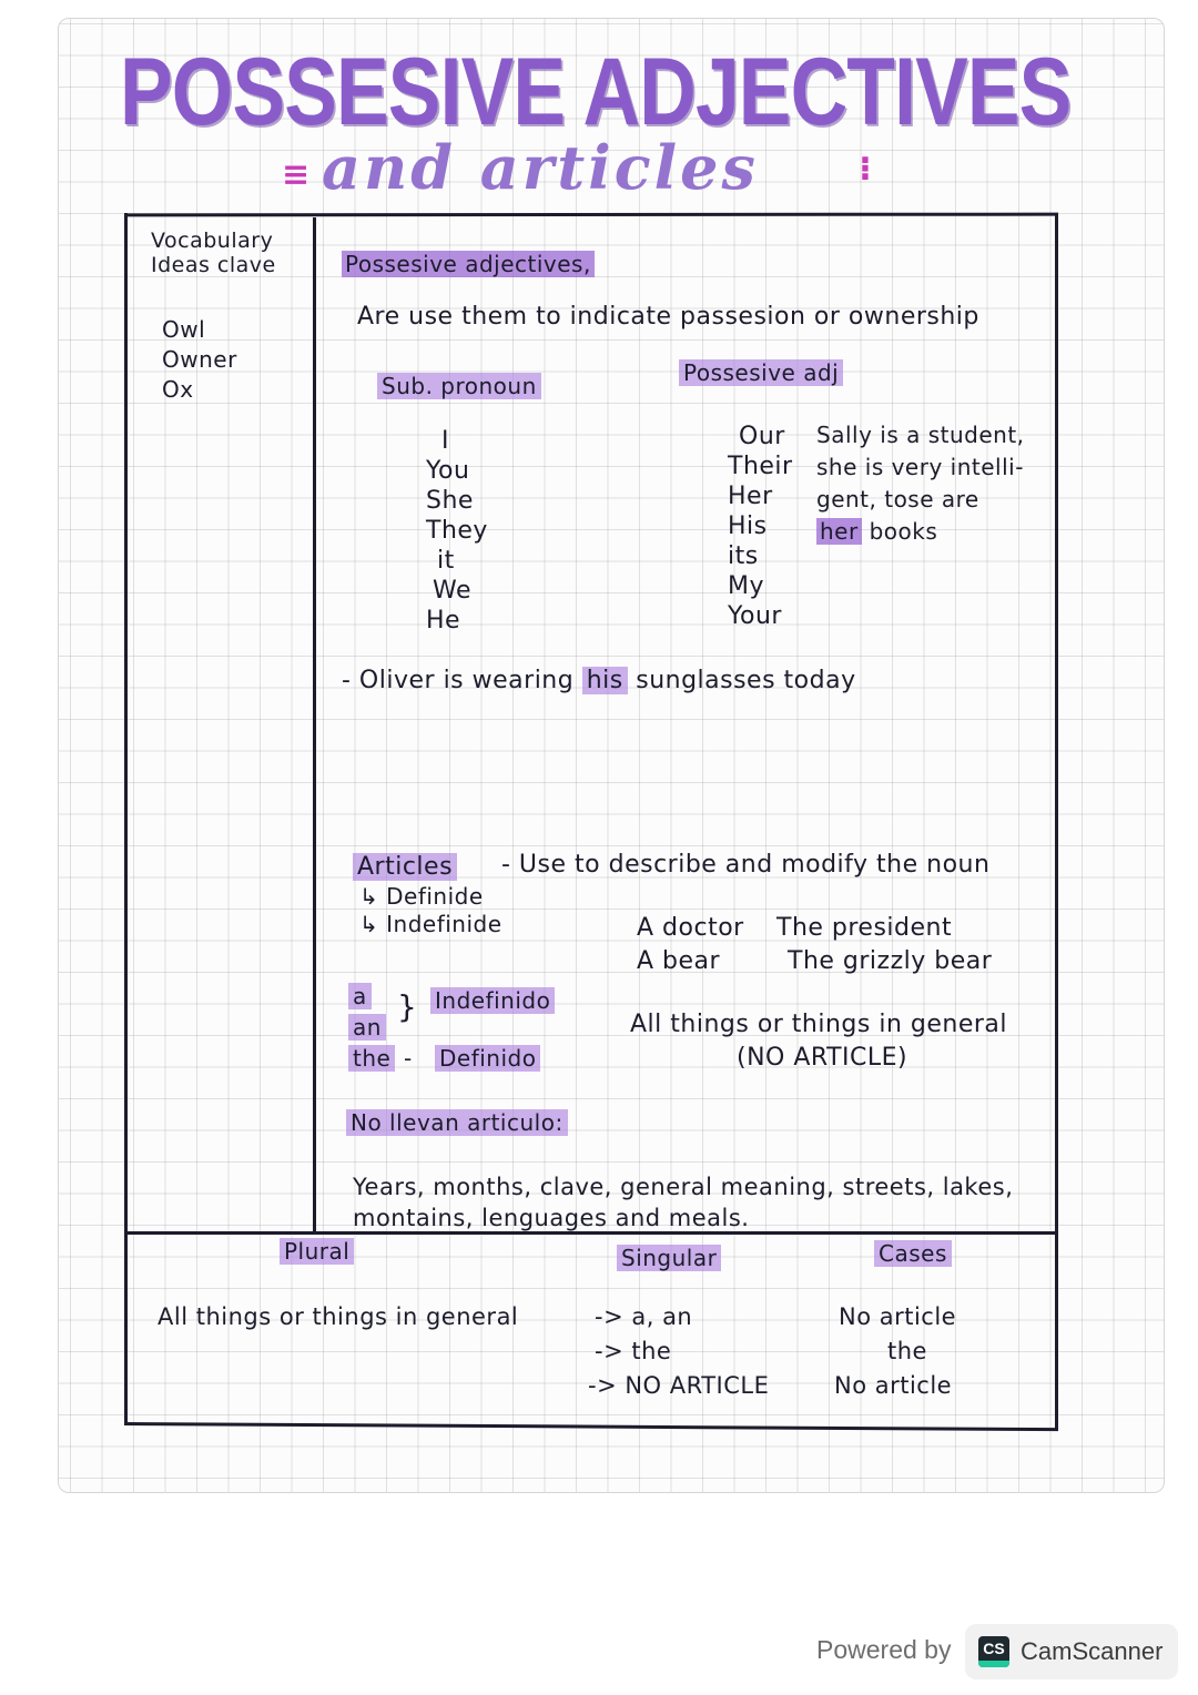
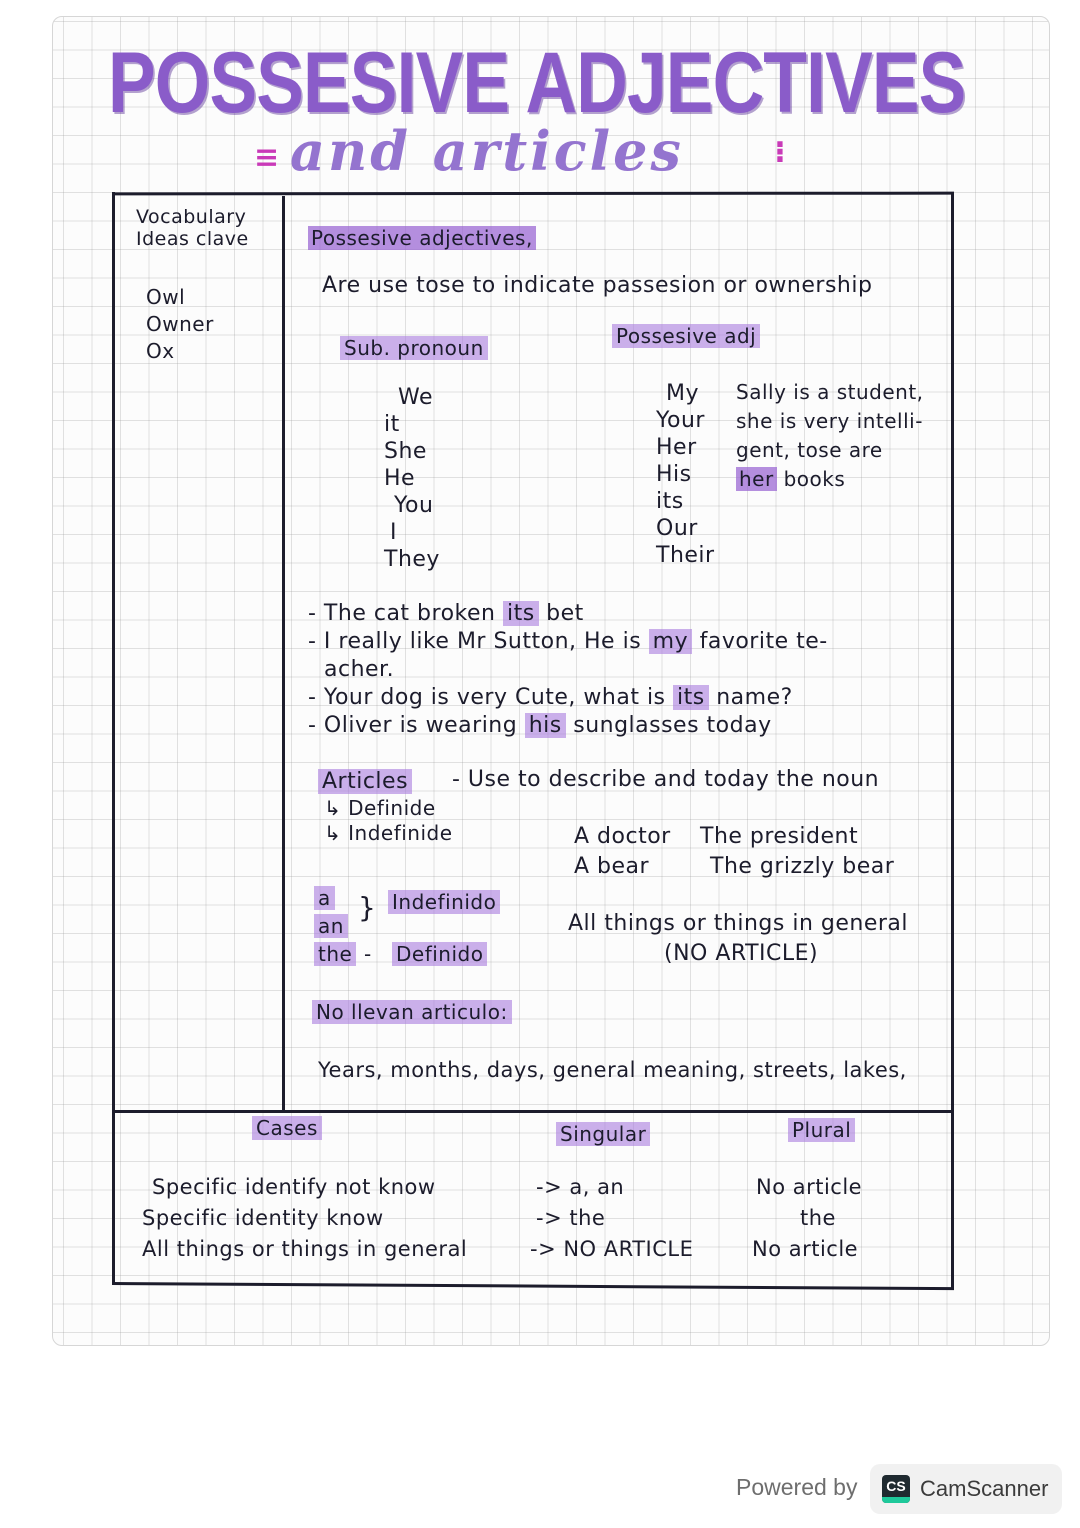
  POSSESIVE ADJECTIVES
  ≡
  and articles
  ⁝
  Vocabulary
  Ideas clave
  Owl
  Owner
  Ox
  Possesive adjectives,
- Are use them to indicate passesion or ownership
+ Are use tose to indicate passesion or ownership
  Sub. pronoun
  Possesive adj
- I
+ We
- You
+ it
  She
- They
+ He
- it
+ You
- We
+ I
- He
+ They
- Our
+ My
- Their
+ Your
  Her
  His
  its
- My
+ Our
- Your
+ Their
  Sally is a student,
  she is very intelli-
  gent, tose are
  her books
+ - The cat broken its bet
+ - I really like Mr Sutton, He is my favorite te-
+ acher.
+ - Your dog is very Cute, what is its name?
  - Oliver is wearing his sunglasses today
  Articles
- - Use to describe and modify the noun
+ - Use to describe and today the noun
  ↳ Definide
  ↳ Indefinide
  A doctor
  A bear
  The president
  The grizzly bear
  a
  an
  the
  }
  Indefinido
  -
  Definido
  All things or things in general
  (NO ARTICLE)
  No llevan articulo:
- Years, months, clave, general meaning, streets, lakes,
+ Years, months, days, general meaning, streets, lakes,
- montains, lenguages and meals.
- Plural
+ Cases
  Singular
- Cases
+ Plural
+ Specific identify not know
+ Specific identity know
  All things or things in general
  -> a, an
  -> the
  -> NO ARTICLE
  No article
  the
  No article
  Powered by
  CS
  CamScanner
